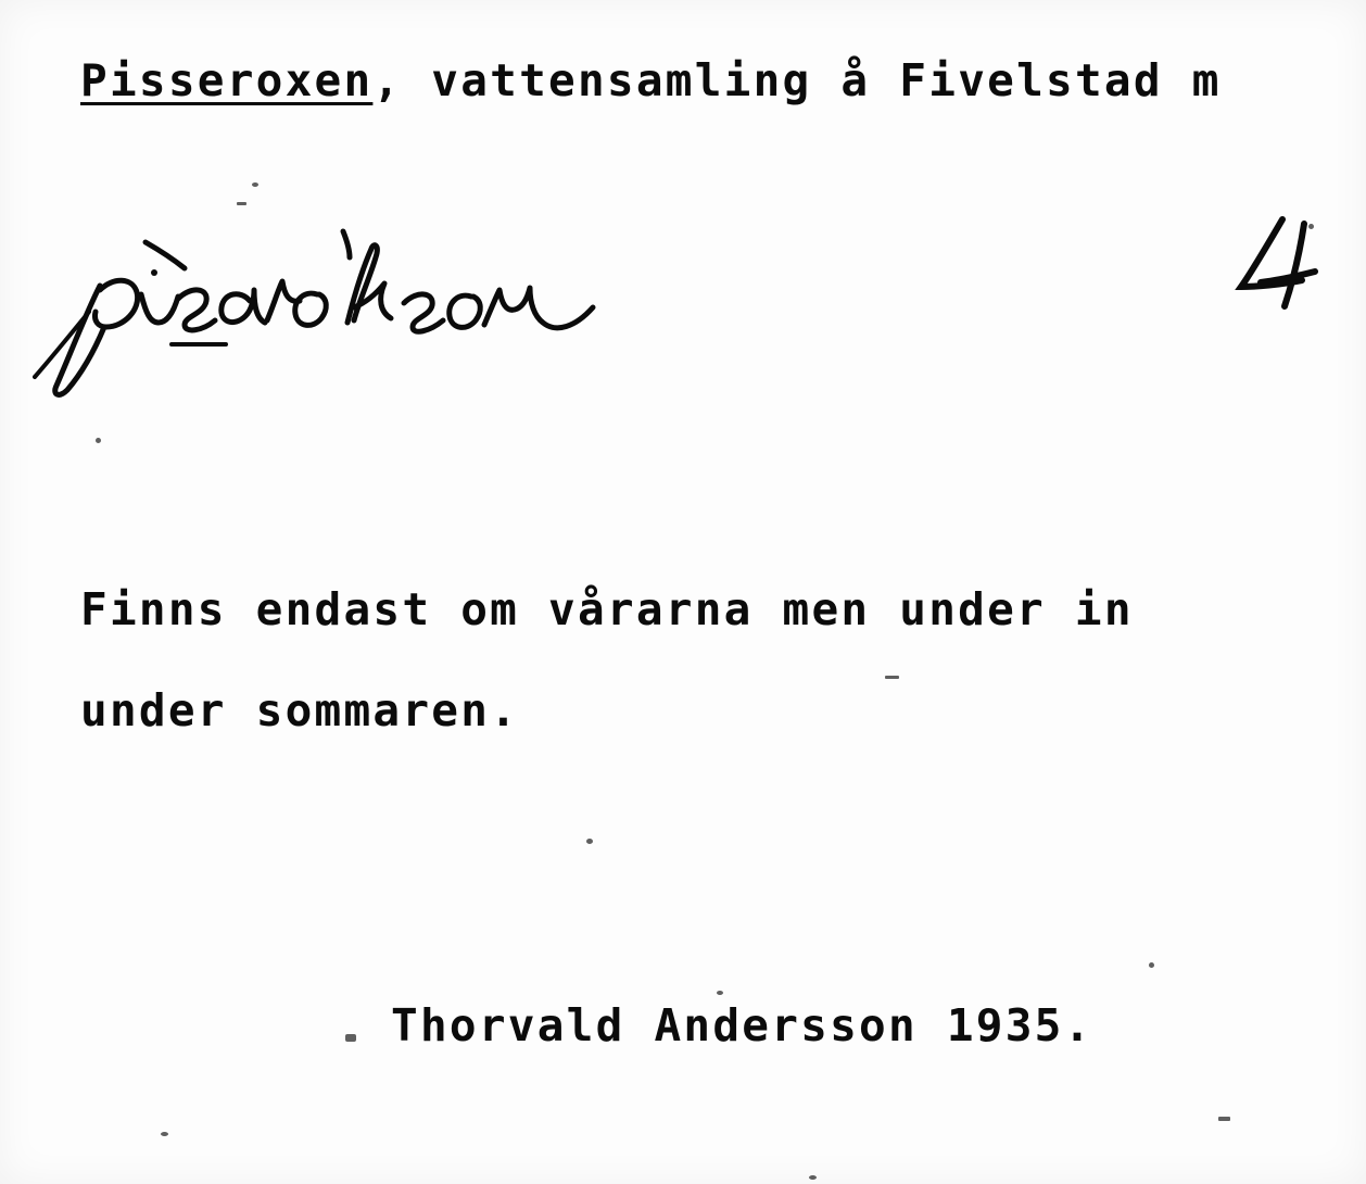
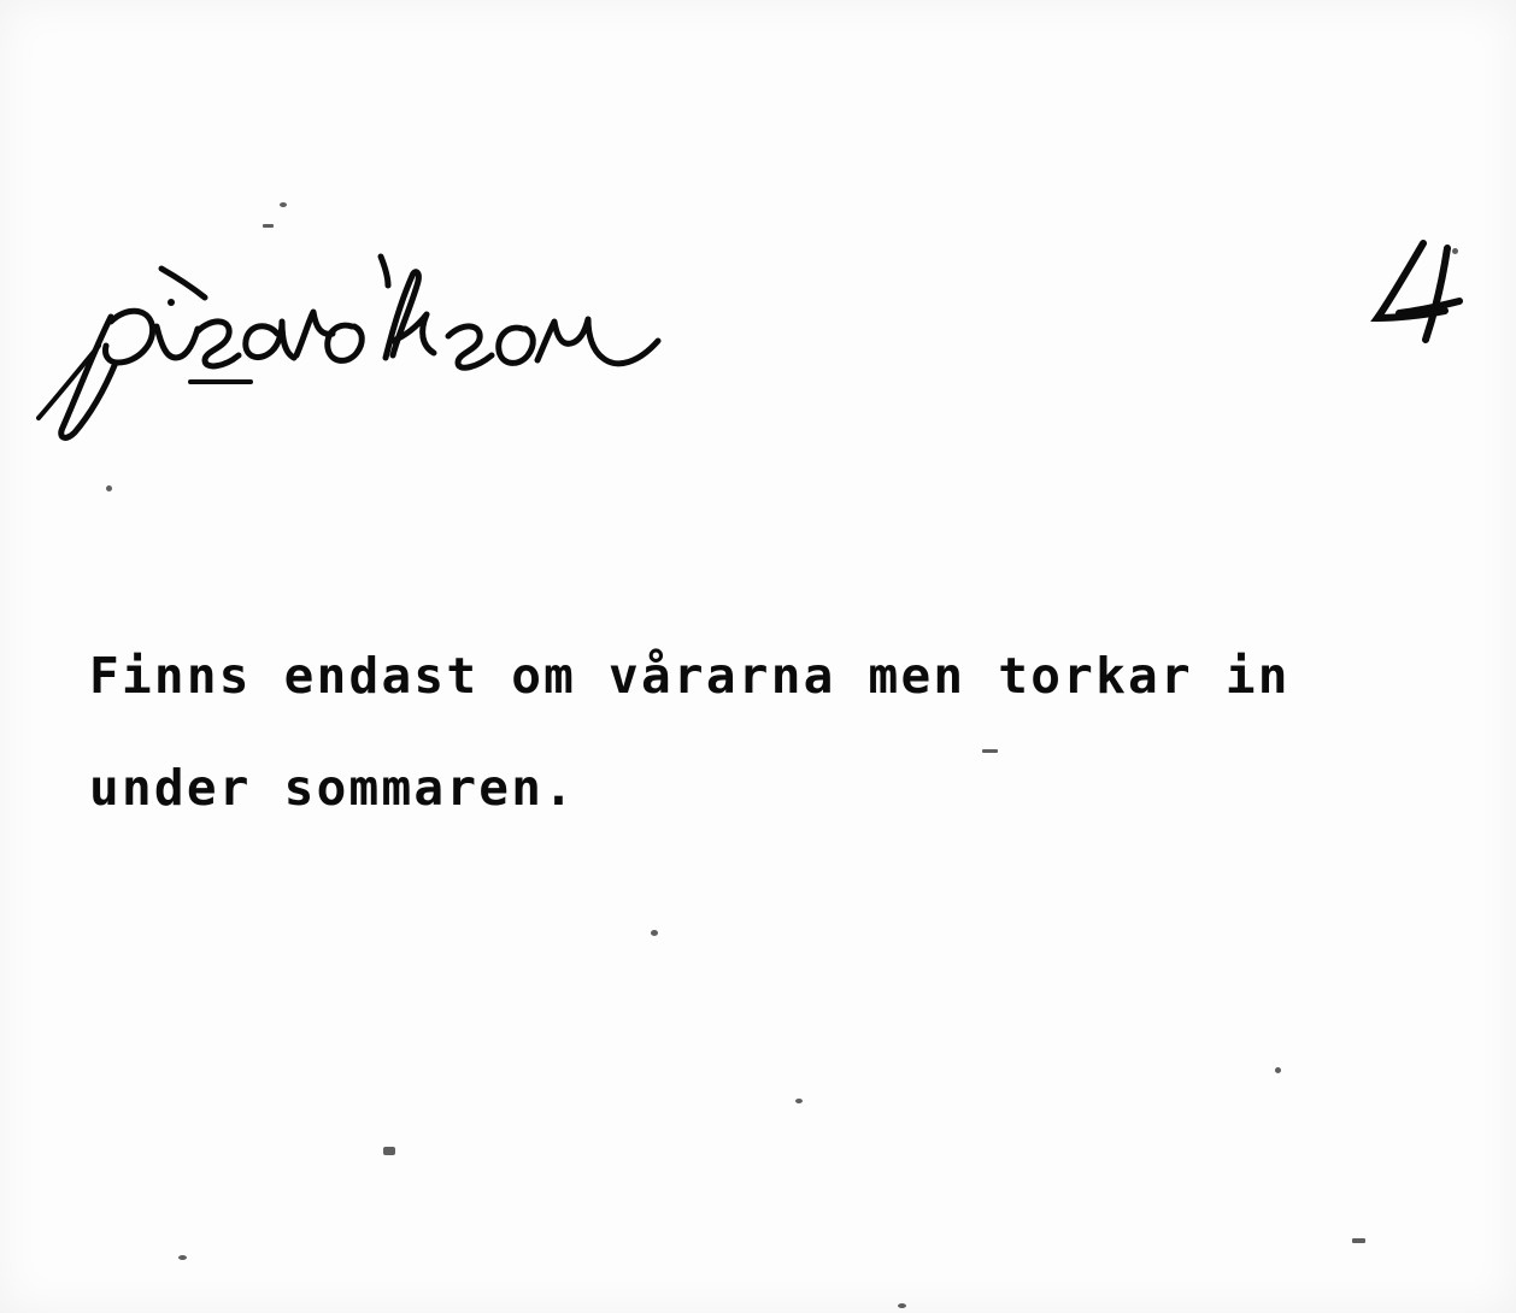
- Pisseroxen, vattensamling å Fivelstad m
- Finns endast om vårarna men under in
+ Finns endast om vårarna men torkar in
  under sommaren.
- Thorvald Andersson 1935.
